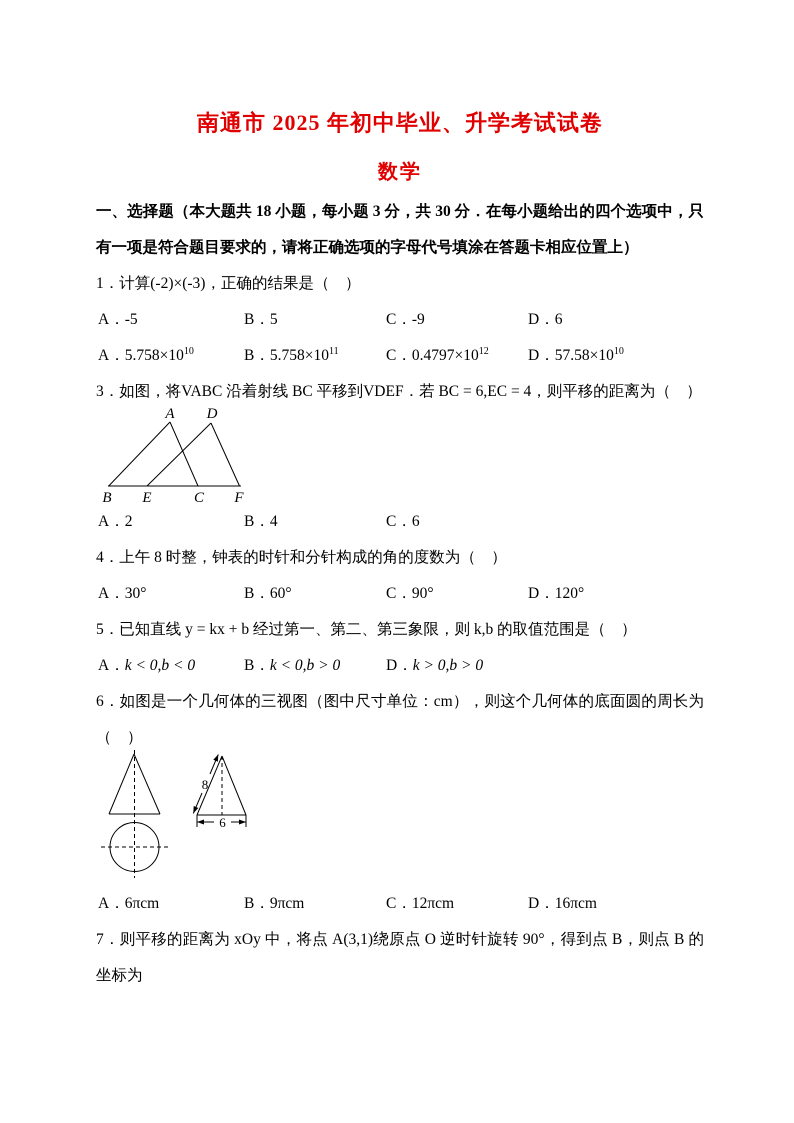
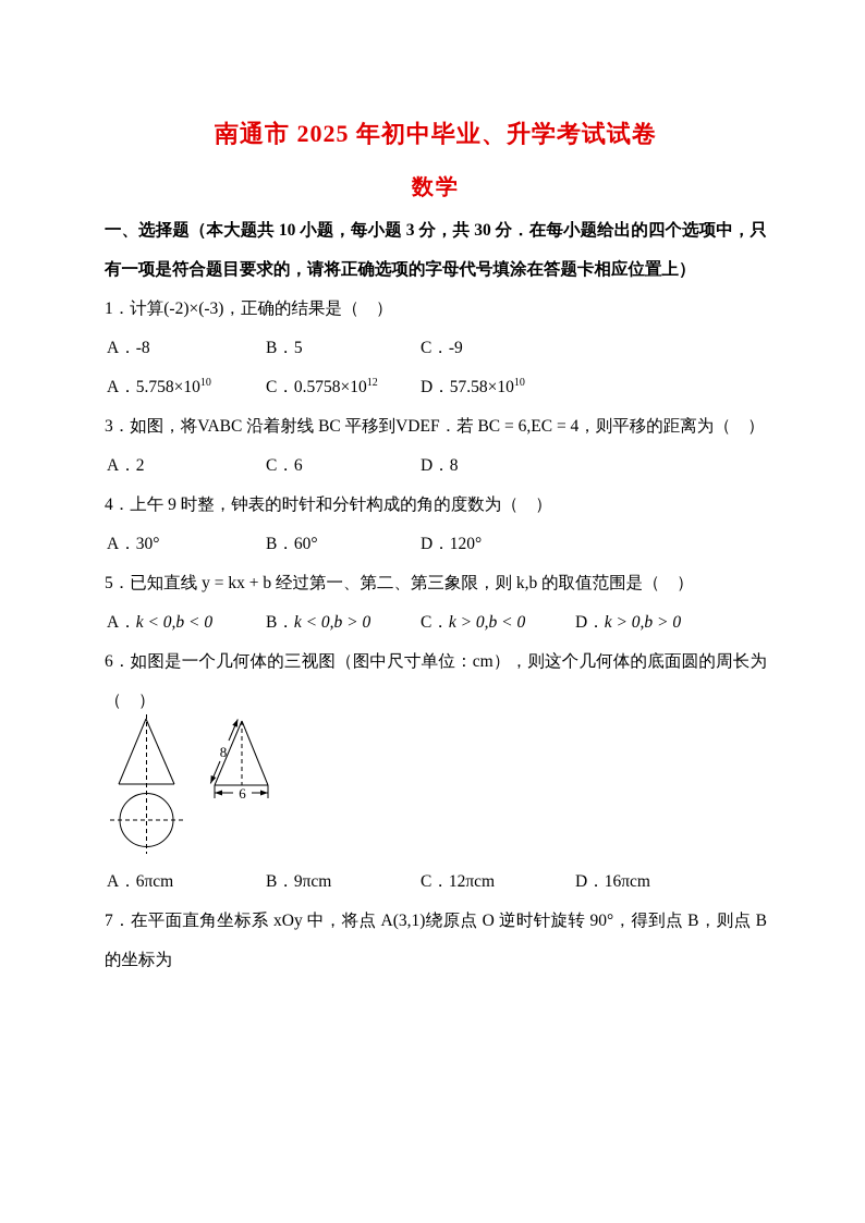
  南通市 2025 年初中毕业、升学考试试卷
  数学
- 一、选择题（本大题共 18 小题，每小题 3 分，共 30 分．在每小题给出的四个选项中，只有一项是符合题目要求的，请将正确选项的字母代号填涂在答题卡相应位置上）
+ 一、选择题（本大题共 10 小题，每小题 3 分，共 30 分．在每小题给出的四个选项中，只有一项是符合题目要求的，请将正确选项的字母代号填涂在答题卡相应位置上）
  1．计算(-2)×(-3)，正确的结果是（ ）
- A．-5
+ A．-8
  B．5
  C．-9
- D．6
  A．5.758×1010
- B．5.758×1011
- C．0.4797×1012
+ C．0.5758×1012
  D．57.58×1010
  3．如图，将VABC 沿着射线 BC 平移到VDEF．若 BC = 6,EC = 4，则平移的距离为（ ）
- A
- D
- B
- E
- C
- F
  A．2
- B．4
  C．6
+ D．8
- 4．上午 8 时整，钟表的时针和分针构成的角的度数为（ ）
+ 4．上午 9 时整，钟表的时针和分针构成的角的度数为（ ）
  A．30°
  B．60°
- C．90°
  D．120°
  5．已知直线 y = kx + b 经过第一、第二、第三象限，则 k,b 的取值范围是（ ）
  A．k < 0,b < 0
  B．k < 0,b > 0
+ C．k > 0,b < 0
  D．k > 0,b > 0
  6．如图是一个几何体的三视图（图中尺寸单位：cm），则这个几何体的底面圆的周长为（ ）
  8
  6
  A．6πcm
  B．9πcm
  C．12πcm
  D．16πcm
- 7．则平移的距离为 xOy 中，将点 A(3,1)绕原点 O 逆时针旋转 90°，得到点 B，则点 B 的坐标为
+ 7．在平面直角坐标系 xOy 中，将点 A(3,1)绕原点 O 逆时针旋转 90°，得到点 B，则点 B 的坐标为
